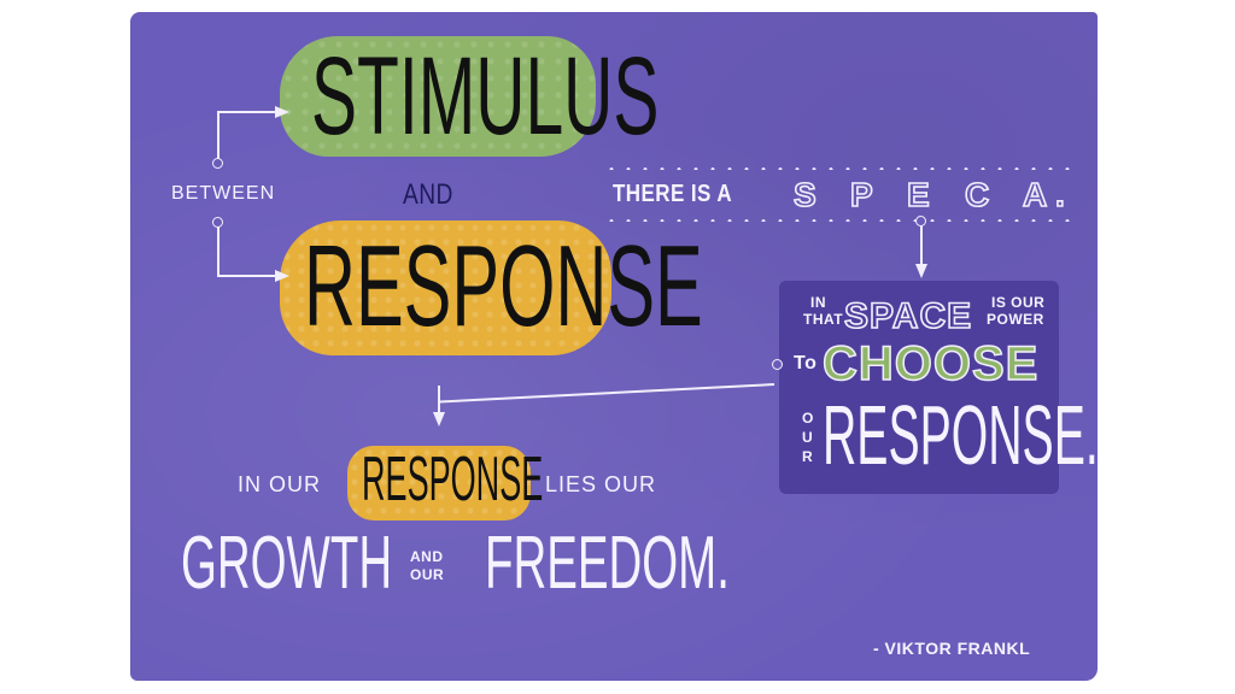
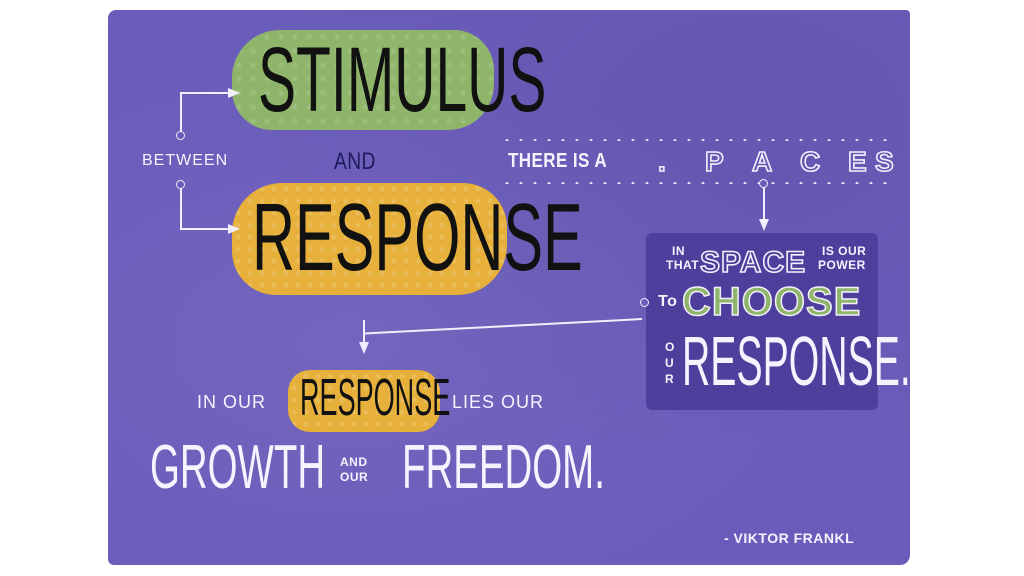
  STIMULUS
  AND
  RESPONSE
  BETWEEN
  THERE IS A
- S
+ .
  P
- E
+ A
  C
- A
+ E
- .
+ S
  IN
  THAT
  SPACE
  IS OUR
  POWER
  To
  CHOOSE
  O
  U
  R
  RESPONSE.
  IN OUR
  RESPONSE
  LIES OUR
  GROWTH
  AND
  OUR
  FREEDOM.
  - VIKTOR FRANKL
